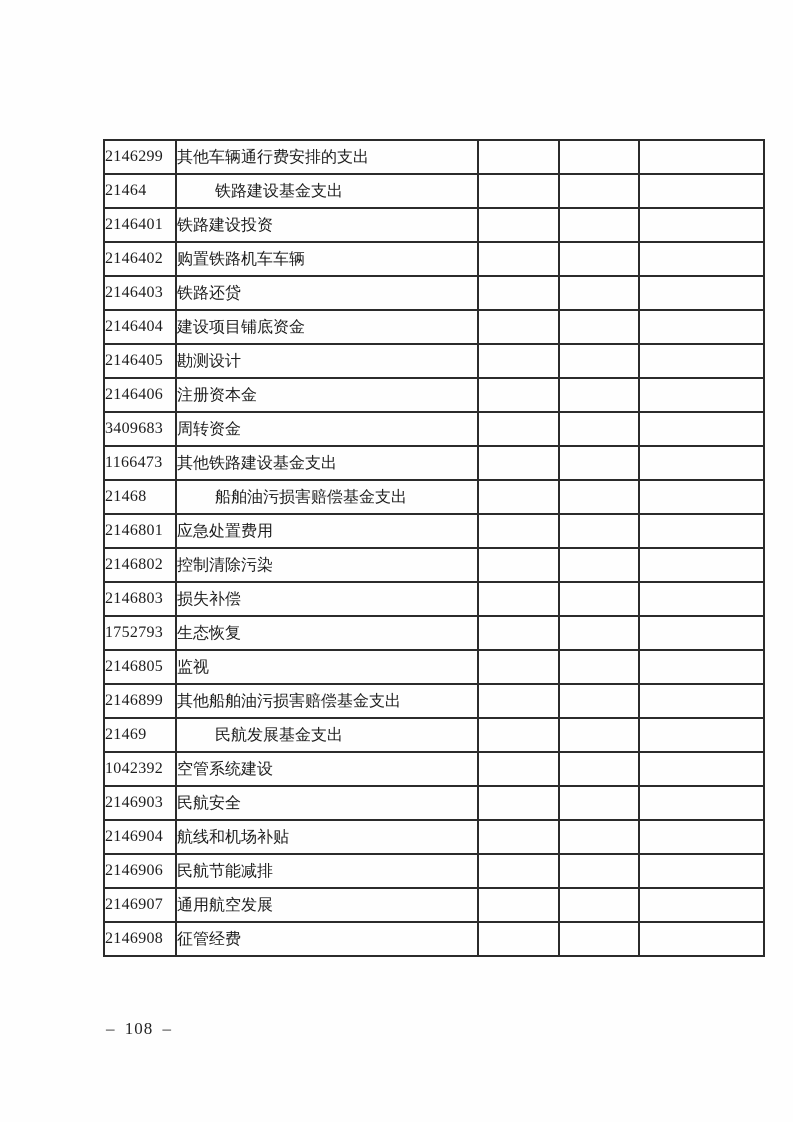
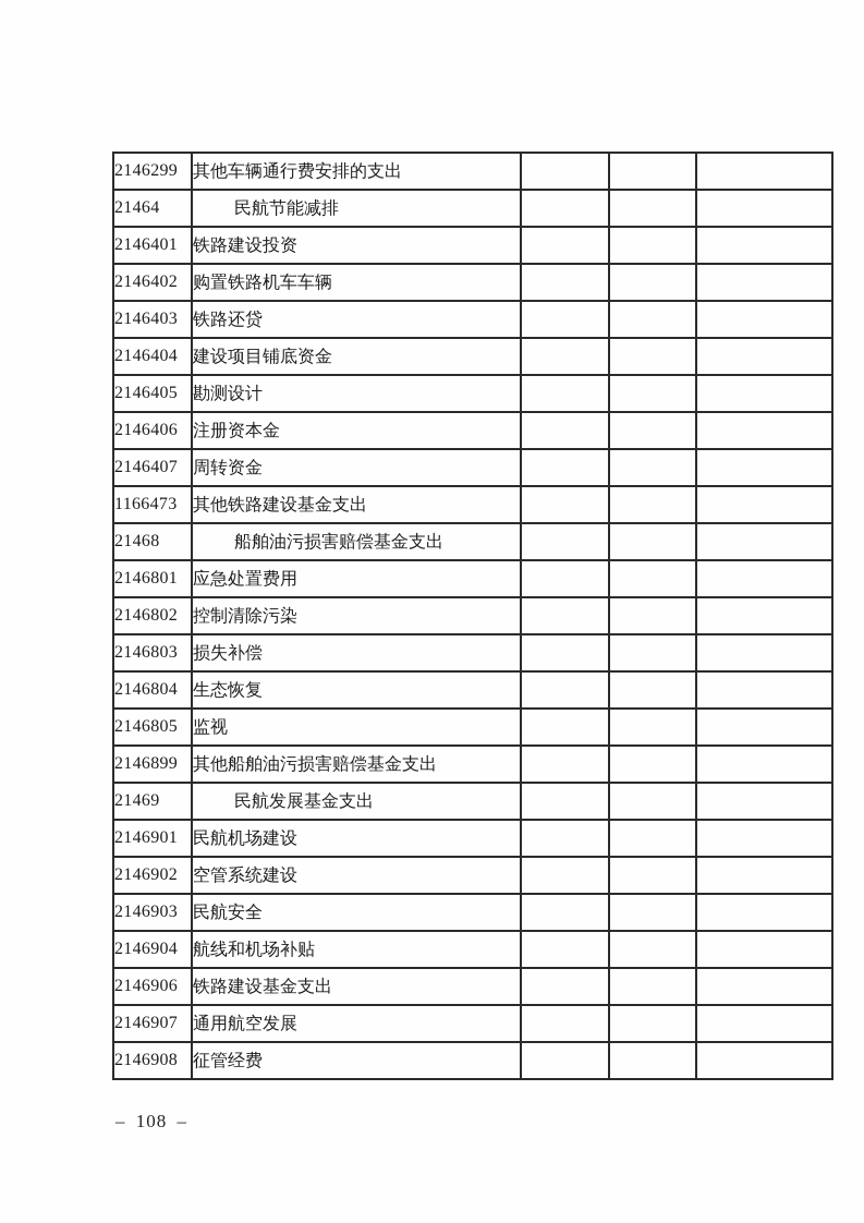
  2146299	其他车辆通行费安排的支出
- 21464	铁路建设基金支出
+ 21464	民航节能减排
  2146401	铁路建设投资
  2146402	购置铁路机车车辆
  2146403	铁路还贷
  2146404	建设项目铺底资金
  2146405	勘测设计
  2146406	注册资本金
- 3409683	周转资金
+ 2146407	周转资金
  1166473	其他铁路建设基金支出
  21468	船舶油污损害赔偿基金支出
  2146801	应急处置费用
  2146802	控制清除污染
  2146803	损失补偿
- 1752793	生态恢复
+ 2146804	生态恢复
  2146805	监视
  2146899	其他船舶油污损害赔偿基金支出
  21469	民航发展基金支出
+ 2146901	民航机场建设
- 1042392	空管系统建设
+ 2146902	空管系统建设
  2146903	民航安全
  2146904	航线和机场补贴
- 2146906	民航节能减排
+ 2146906	铁路建设基金支出
  2146907	通用航空发展
  2146908	征管经费
  – 108 –
